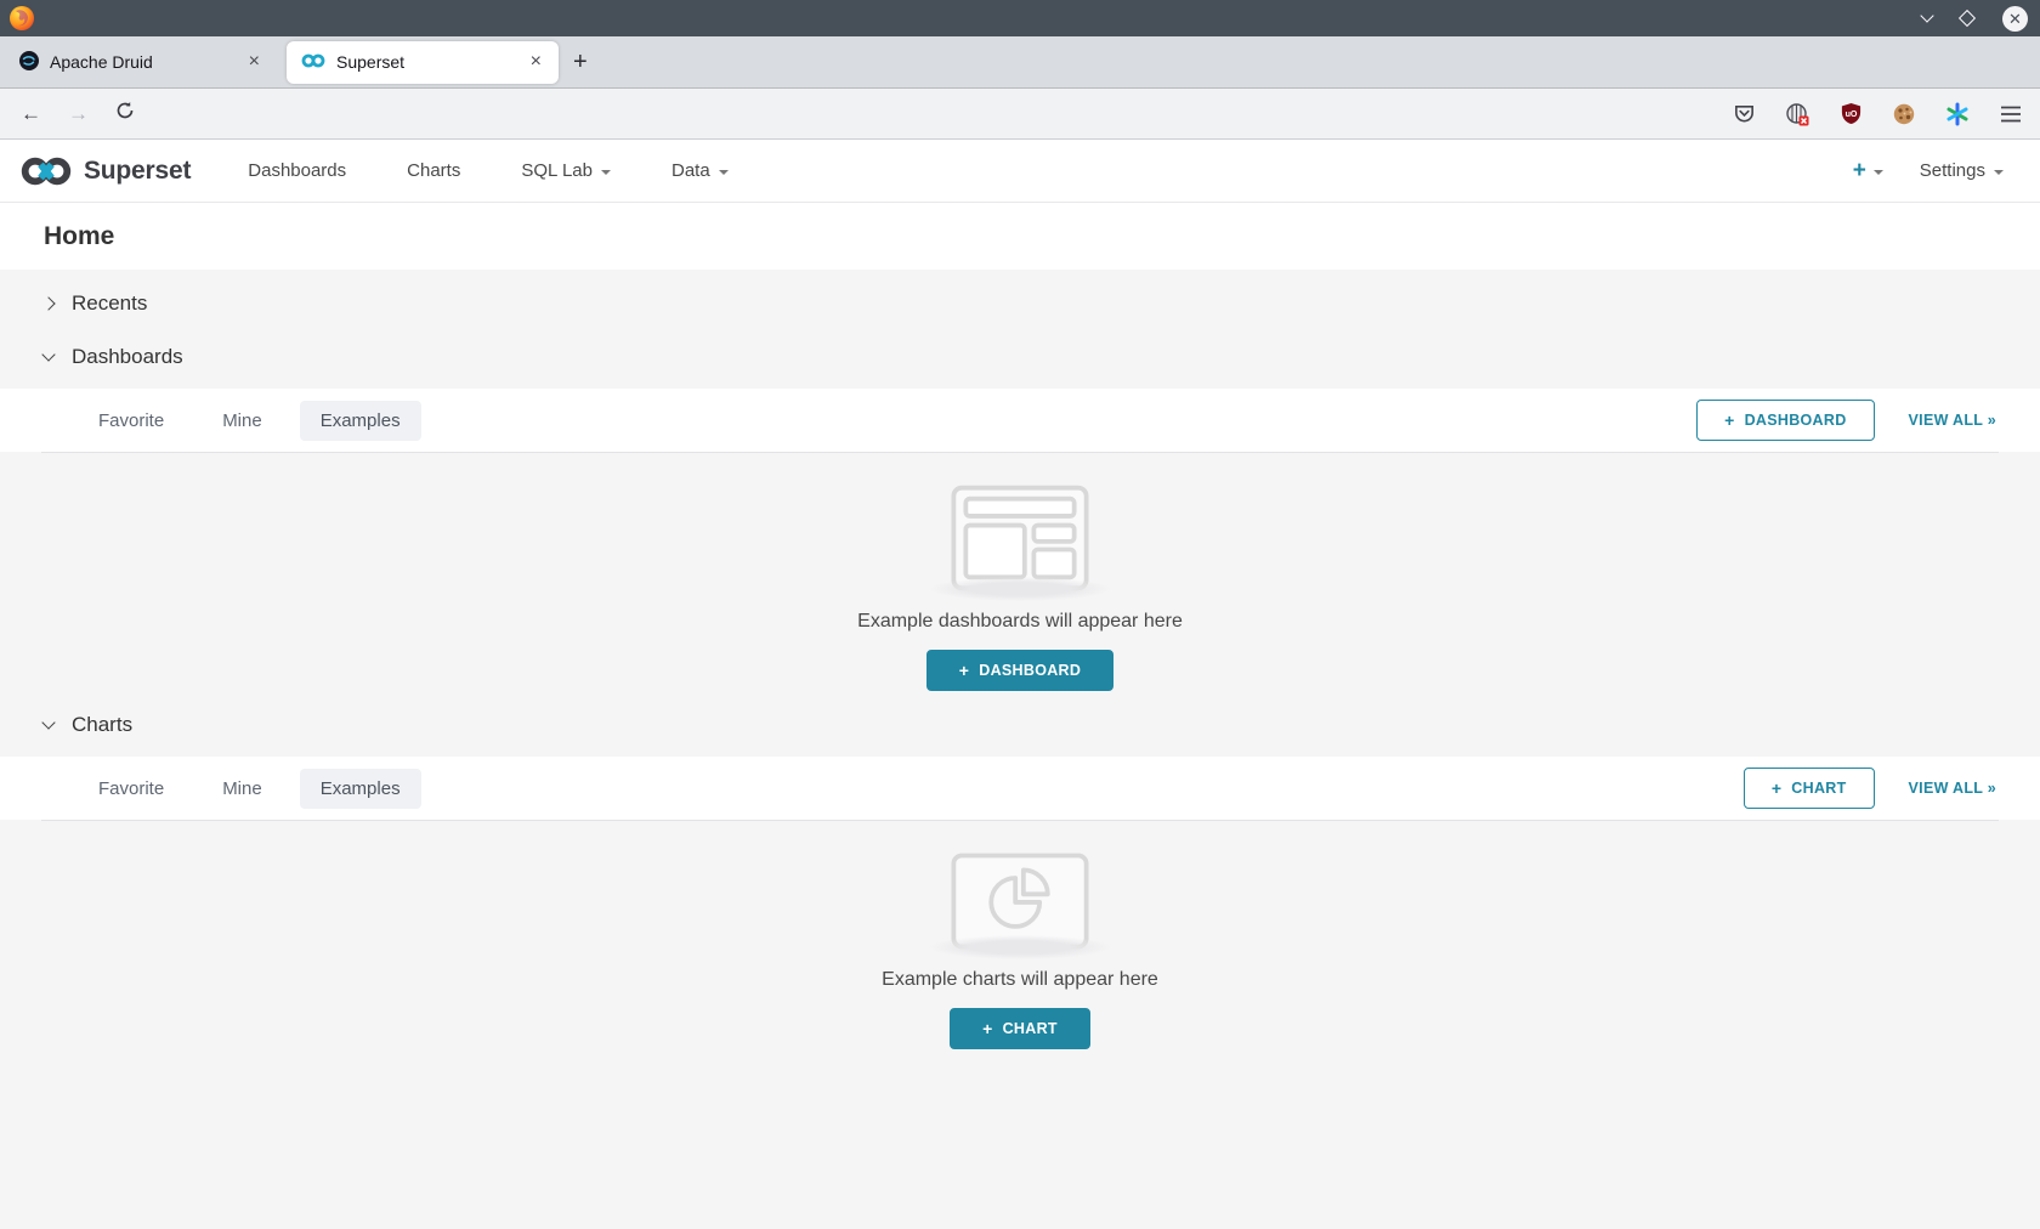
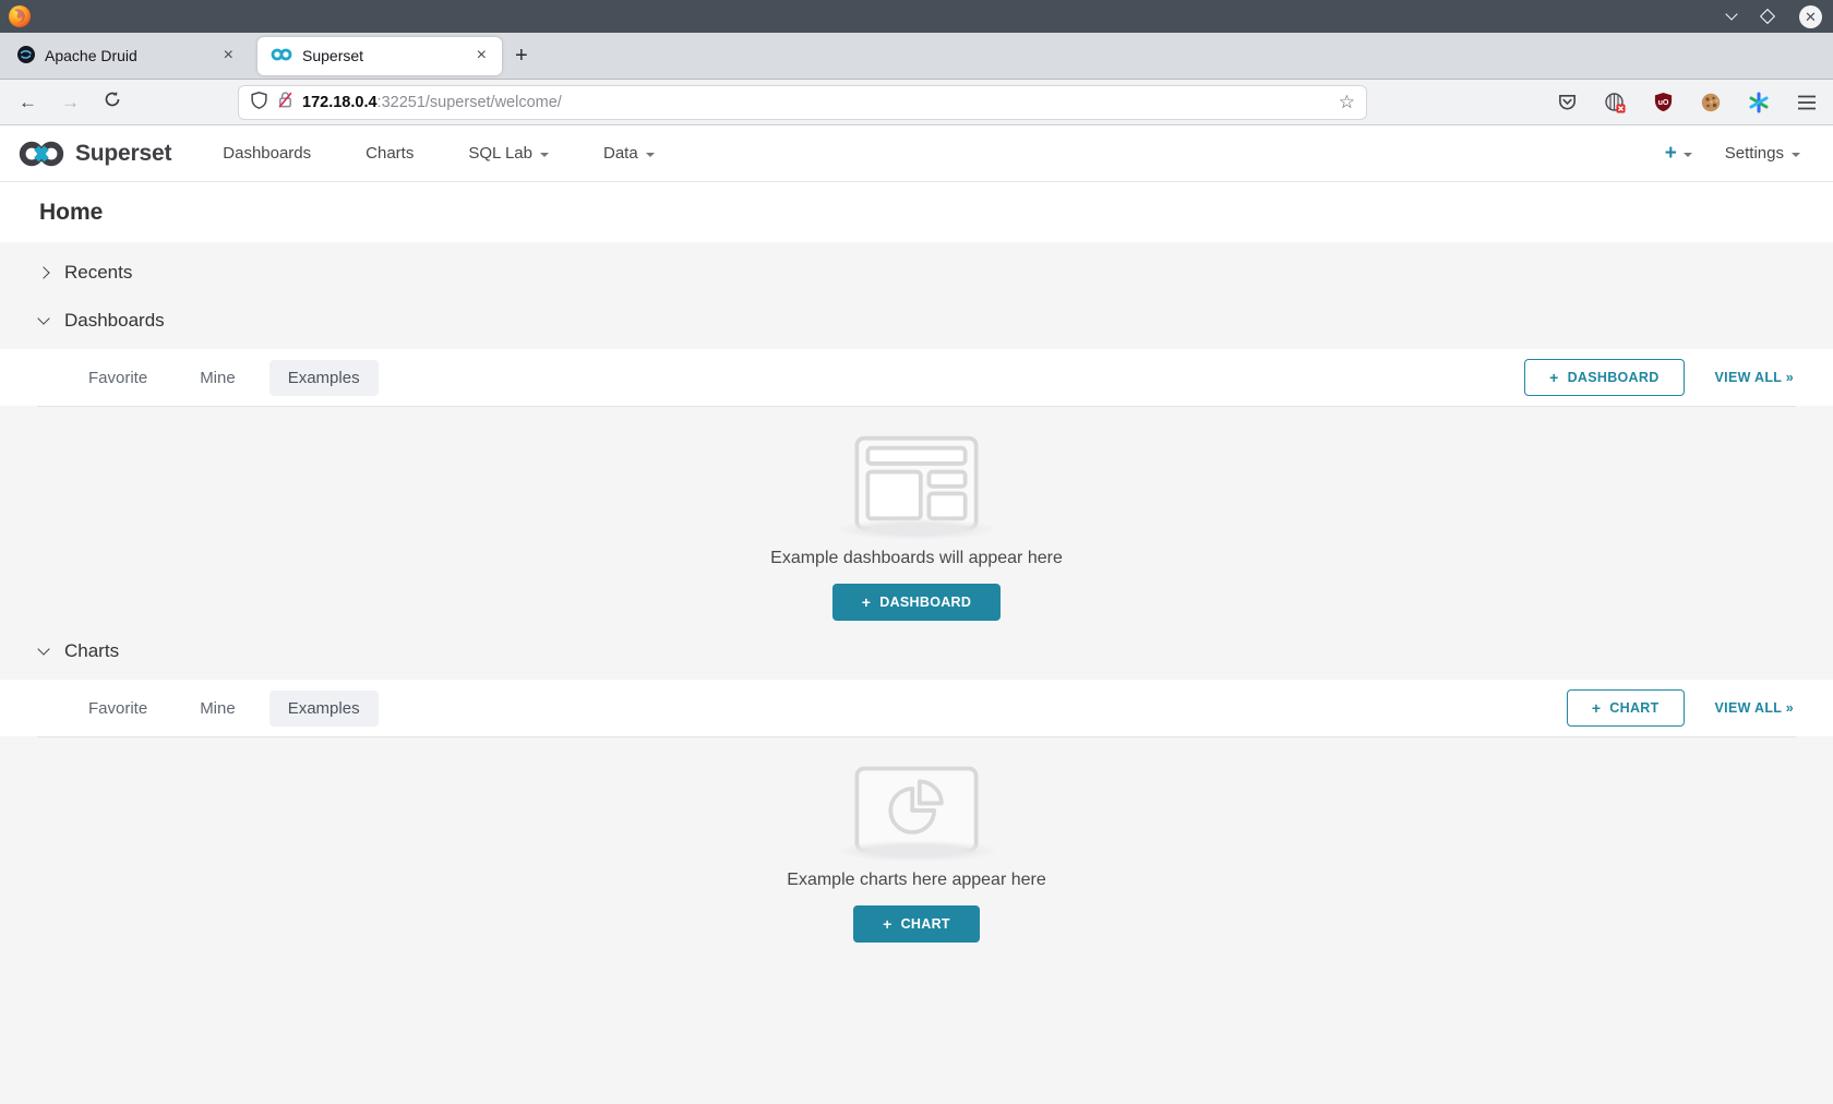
  ✕
  Apache Druid
  ×
  Superset
  ×
  +
  ←
  →
+ 172.18.0.4:32251/superset/welcome/
+ ☆
  uO
  Superset
  Dashboards
  Charts
  SQL Lab
  Data
  +
  Settings
  Home
  Recents
  Dashboards
  Favorite
  Mine
  Examples
  +
  DASHBOARD
  VIEW ALL »
  Example dashboards will appear here
  +
  DASHBOARD
  Charts
  Favorite
  Mine
  Examples
  +
  CHART
  VIEW ALL »
- Example charts will appear here
+ Example charts here appear here
  +
  CHART
